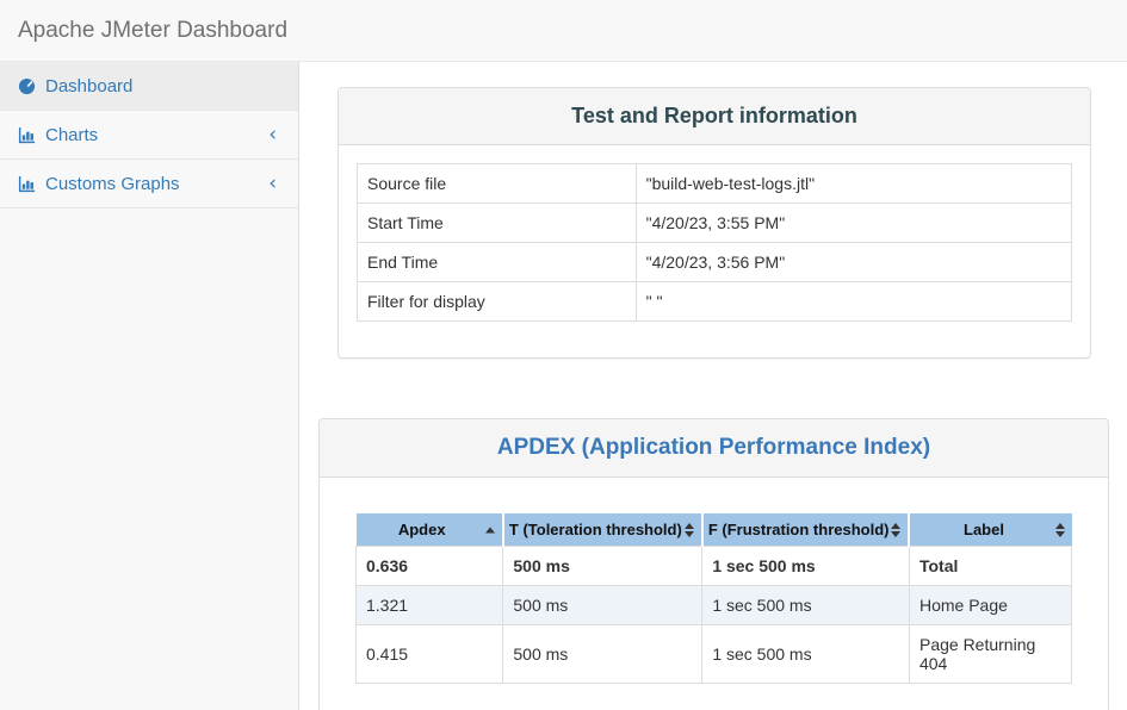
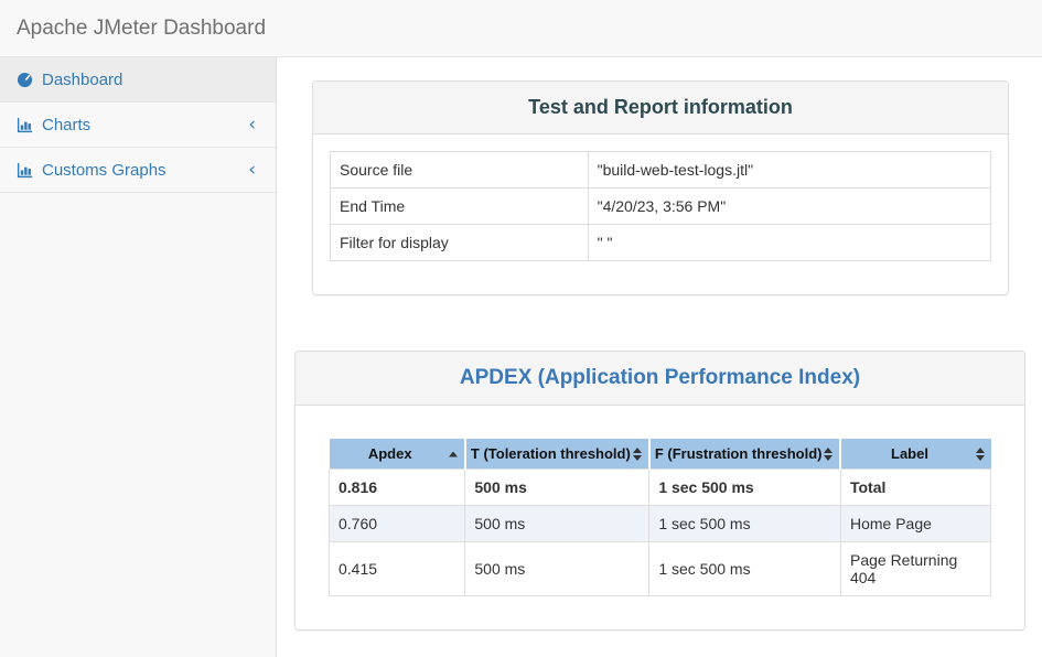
  Apache JMeter Dashboard
  Dashboard
  Charts
  ‹
  Customs Graphs
  ‹
  Test and Report information
  Source file	"build-web-test-logs.jtl"
- Start Time	"4/20/23, 3:55 PM"
  End Time	"4/20/23, 3:56 PM"
  Filter for display	" "
  APDEX (Application Performance Index)
  Apdex	T (Toleration threshold)	F (Frustration threshold)	Label
- 0.636	500 ms	1 sec 500 ms	Total
+ 0.816	500 ms	1 sec 500 ms	Total
- 1.321	500 ms	1 sec 500 ms	Home Page
+ 0.760	500 ms	1 sec 500 ms	Home Page
  0.415	500 ms	1 sec 500 ms	Page Returning 404
